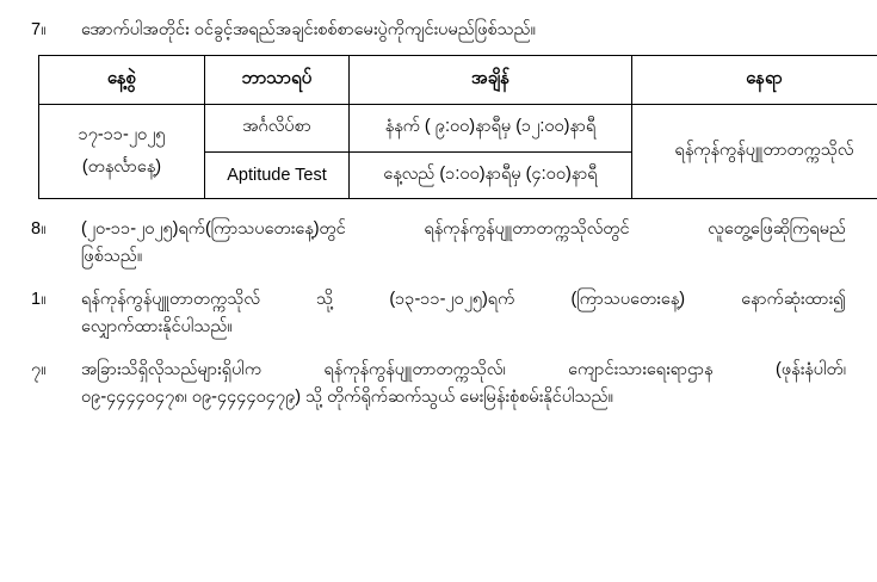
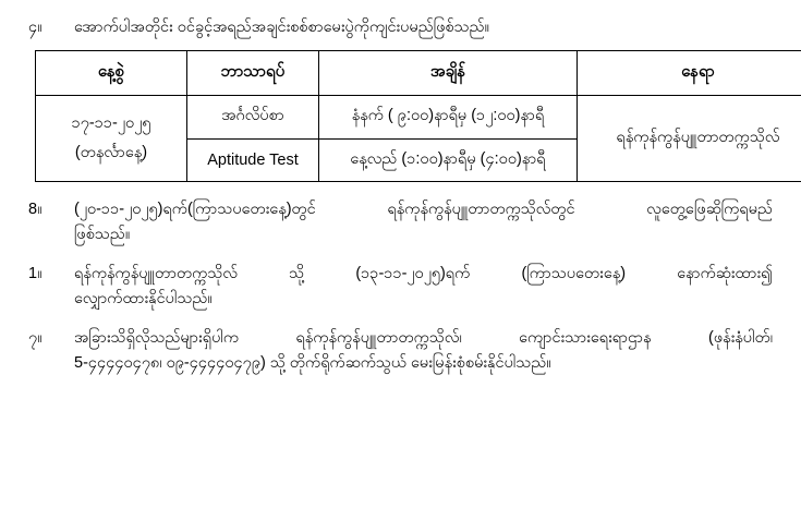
- 7။
+ ၄။
  အောက်ပါအတိုင်း ဝင်ခွင့်အရည်အချင်းစစ်စာမေးပွဲကိုကျင်းပမည်ဖြစ်သည်။
  နေ့စွဲ	ဘာသာရပ်	အချိန်	နေရာ
  ၁၇-၁၁-၂၀၂၅ (တနင်္လာနေ့)	အင်္ဂလိပ်စာ	နံနက် ( ၉:၀၀)နာရီမှ (၁၂:၀၀)နာရီ	ရန်ကုန်ကွန်ပျူတာတက္ကသိုလ်
  Aptitude Test	နေ့လည် (၁:၀၀)နာရီမှ (၄:၀၀)နာရီ
  8။
  (၂၀-၁၁-၂၀၂၅)ရက်(ကြာသပတေးနေ့)တွင်
  ရန်ကုန်ကွန်ပျူတာတက္ကသိုလ်တွင်
  လူတွေ့ဖြေဆိုကြရမည်
  ဖြစ်သည်။
  1။
  ရန်ကုန်ကွန်ပျူတာတက္ကသိုလ်
  သို့
  (၁၃-၁၁-၂၀၂၅)ရက်
  (ကြာသပတေးနေ့)
  နောက်ဆုံးထား၍
  လျှောက်ထားနိုင်ပါသည်။
  ၇။
  အခြားသိရှိလိုသည်များရှိပါက
  ရန်ကုန်ကွန်ပျူတာတက္ကသိုလ်၊
  ကျောင်းသားရေးရာဌာန
  (ဖုန်းနံပါတ်၊
- ၀၉-၄၄၄၄၀၄၇၈၊ ၀၉-၄၄၄၄၀၄၇၉) သို့ တိုက်ရိုက်ဆက်သွယ် မေးမြန်းစုံစမ်းနိုင်ပါသည်။
+ 5-၄၄၄၄၀၄၇၈၊ ၀၉-၄၄၄၄၀၄၇၉) သို့ တိုက်ရိုက်ဆက်သွယ် မေးမြန်းစုံစမ်းနိုင်ပါသည်။
